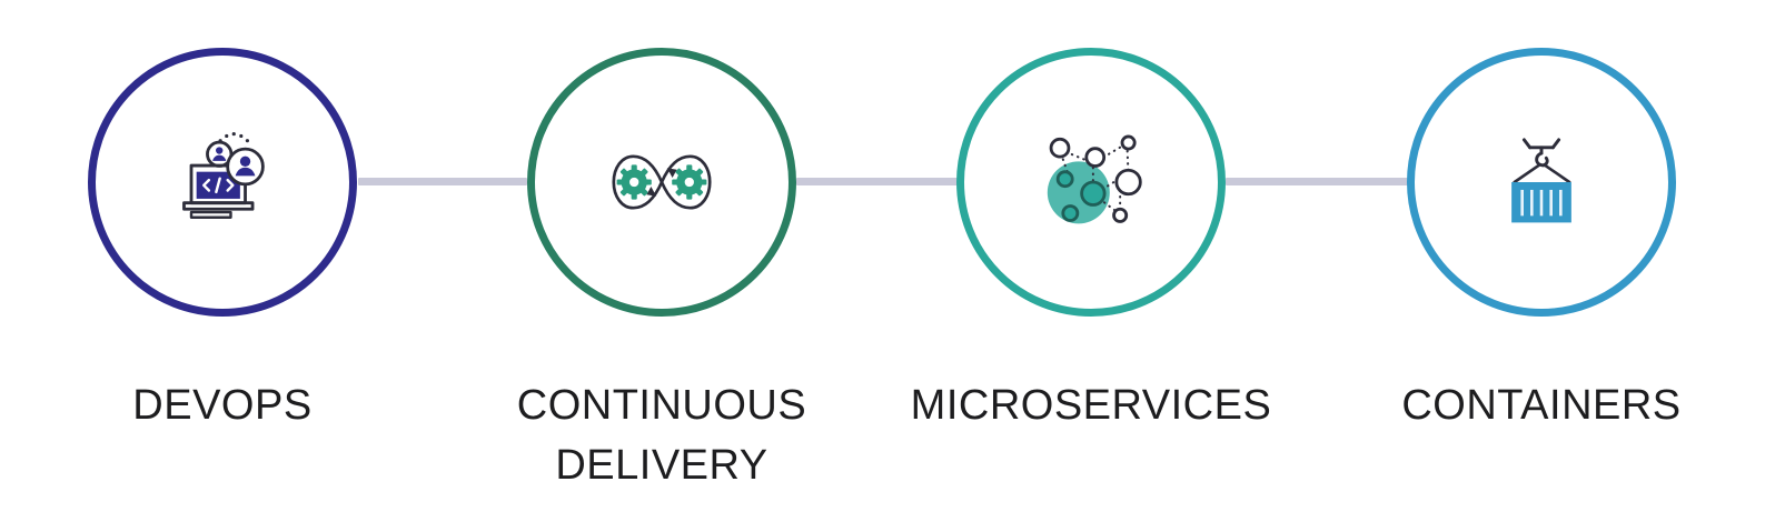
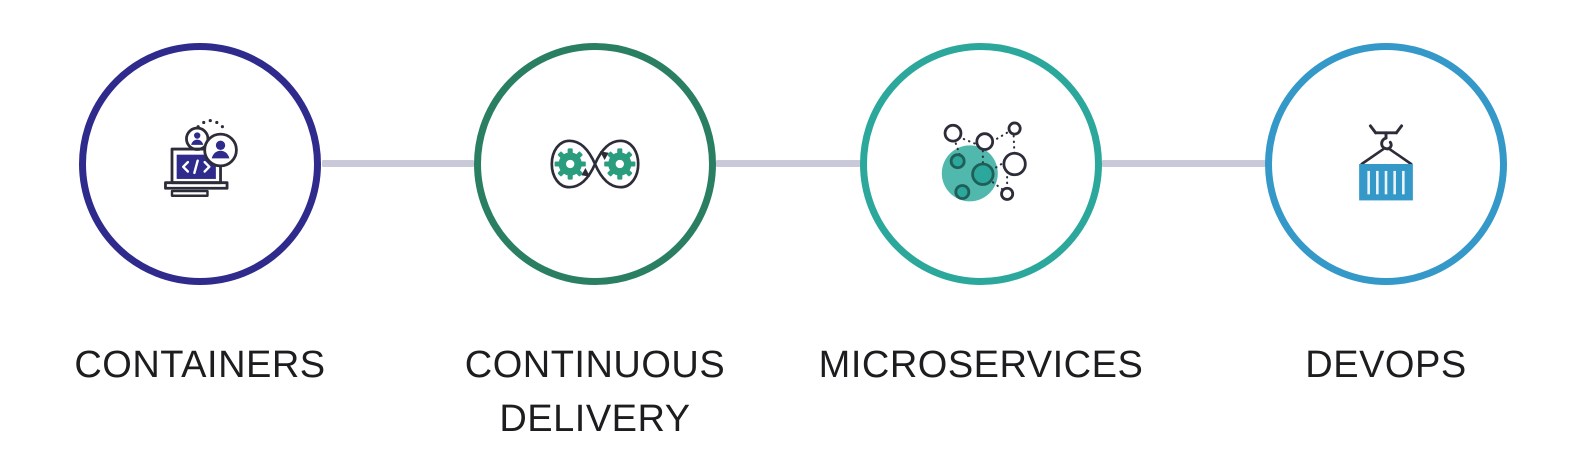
- DEVOPS
+ CONTAINERS
  CONTINUOUS
  DELIVERY
  MICROSERVICES
- CONTAINERS
+ DEVOPS
